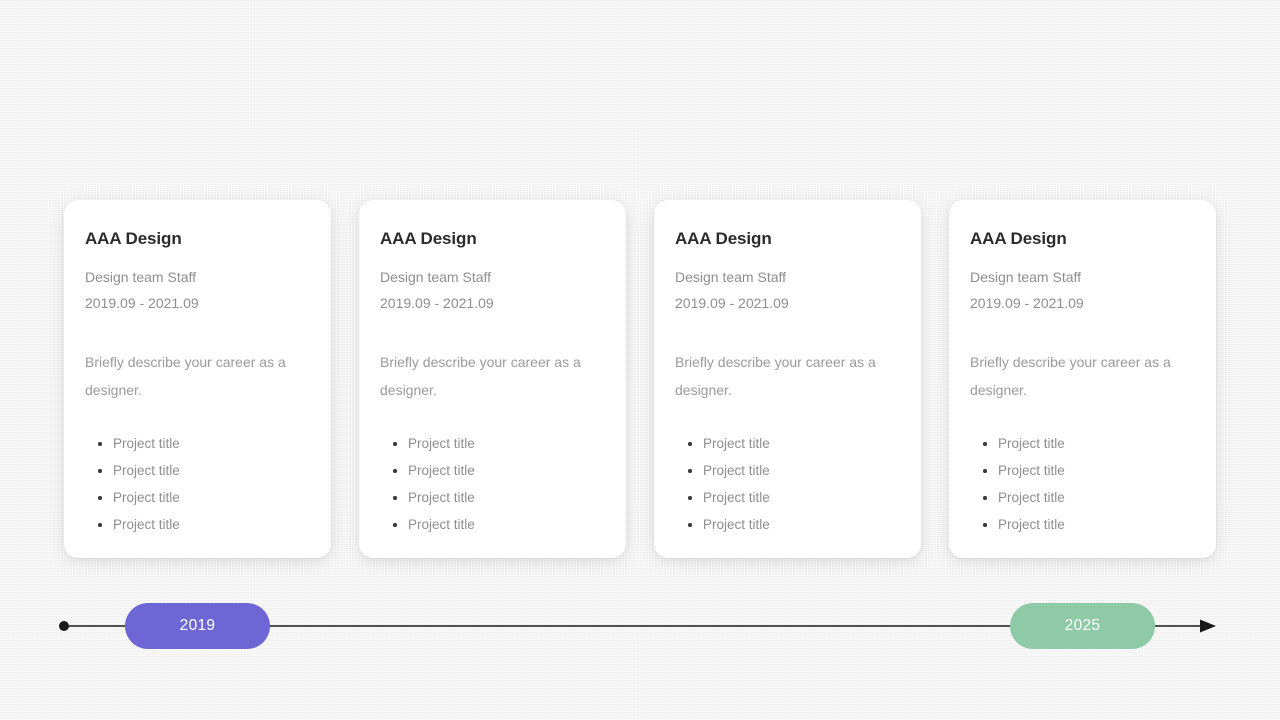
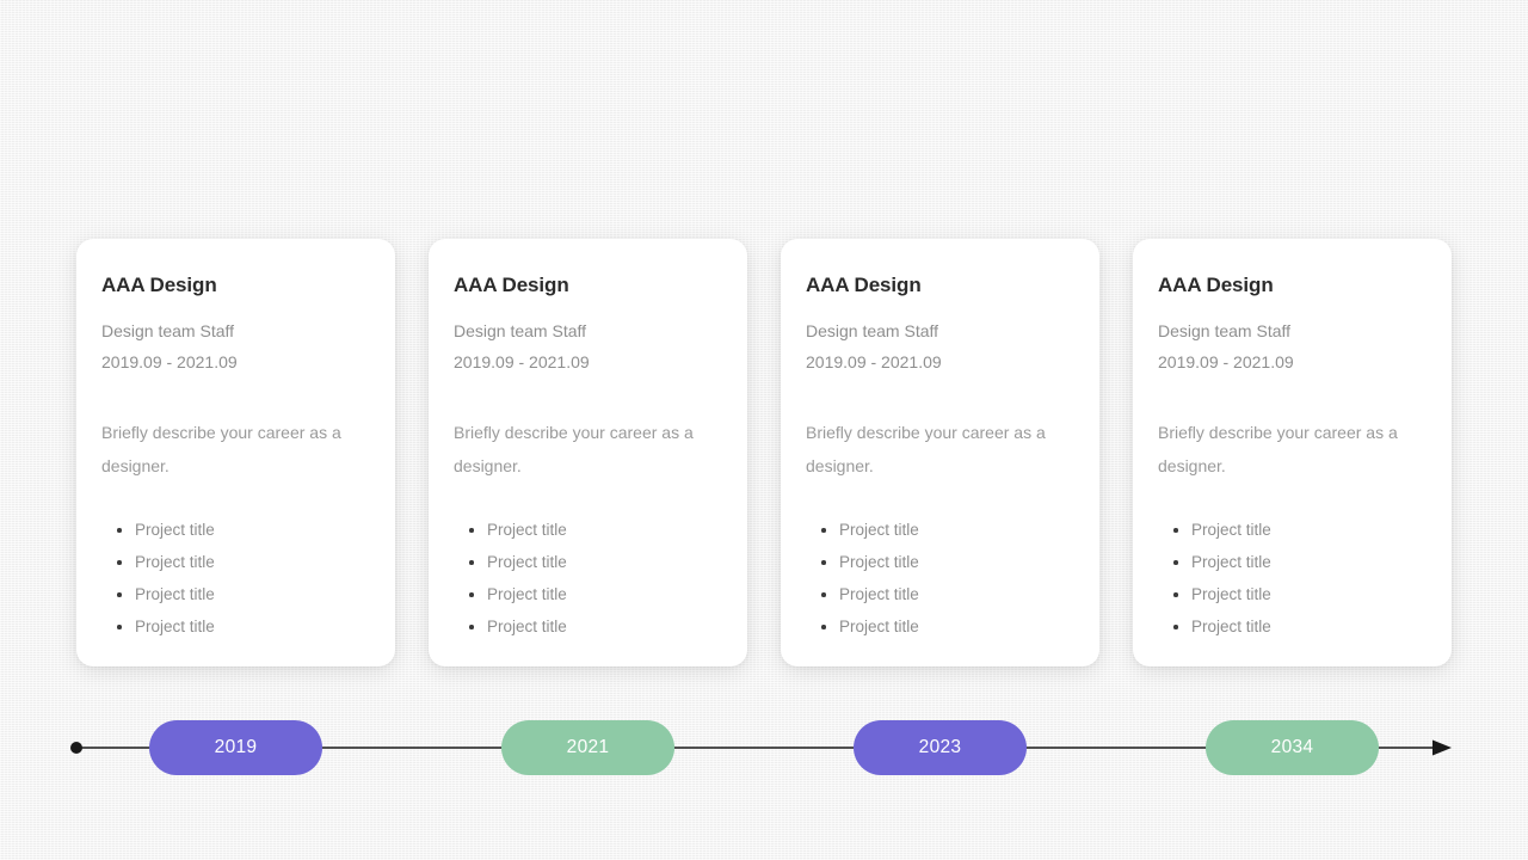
  AAA Design
  Design team Staff
  2019.09 - 2021.09
  Briefly describe your career as a designer.
  Project title
  Project title
  Project title
  Project title
  AAA Design
  Design team Staff
  2019.09 - 2021.09
  Briefly describe your career as a designer.
  Project title
  Project title
  Project title
  Project title
  AAA Design
  Design team Staff
  2019.09 - 2021.09
  Briefly describe your career as a designer.
  Project title
  Project title
  Project title
  Project title
  AAA Design
  Design team Staff
  2019.09 - 2021.09
  Briefly describe your career as a designer.
  Project title
  Project title
  Project title
  Project title
  2019
+ 2021
+ 2023
- 2025
+ 2034
